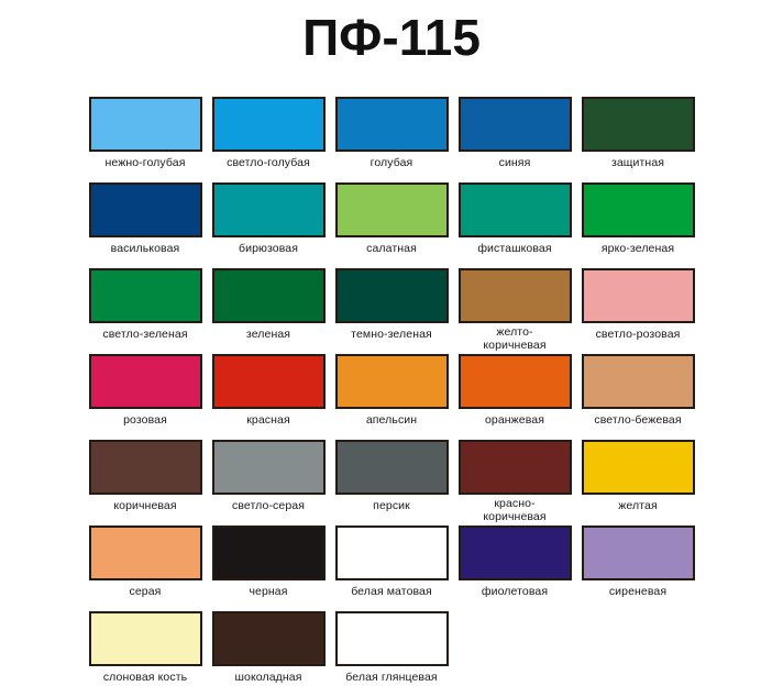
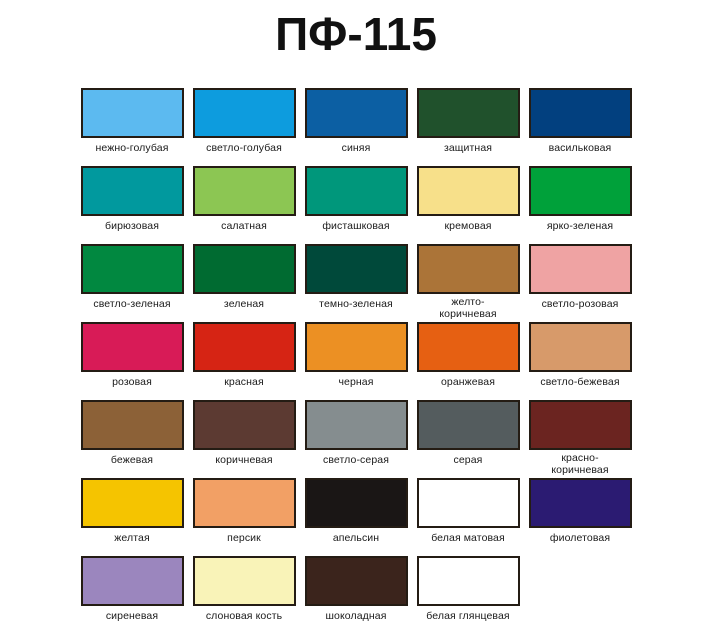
  ПФ-115
  нежно-голубая
  светло-голубая
- голубая
  синяя
  защитная
  васильковая
  бирюзовая
  салатная
  фисташковая
+ кремовая
  ярко-зеленая
  светло-зеленая
  зеленая
  темно-зеленая
  желто-
  коричневая
  светло-розовая
  розовая
  красная
- апельсин
+ черная
  оранжевая
  светло-бежевая
+ бежевая
  коричневая
  светло-серая
- персик
+ серая
  красно-
  коричневая
  желтая
- серая
+ персик
- черная
+ апельсин
  белая матовая
  фиолетовая
  сиреневая
  слоновая кость
  шоколадная
  белая глянцевая
